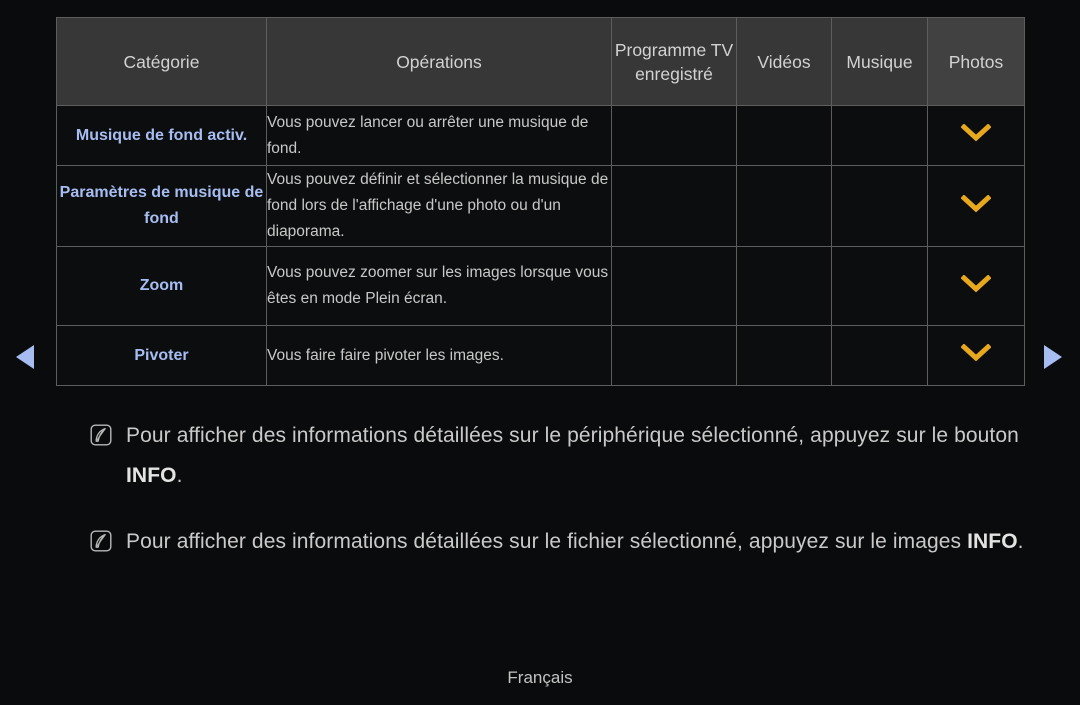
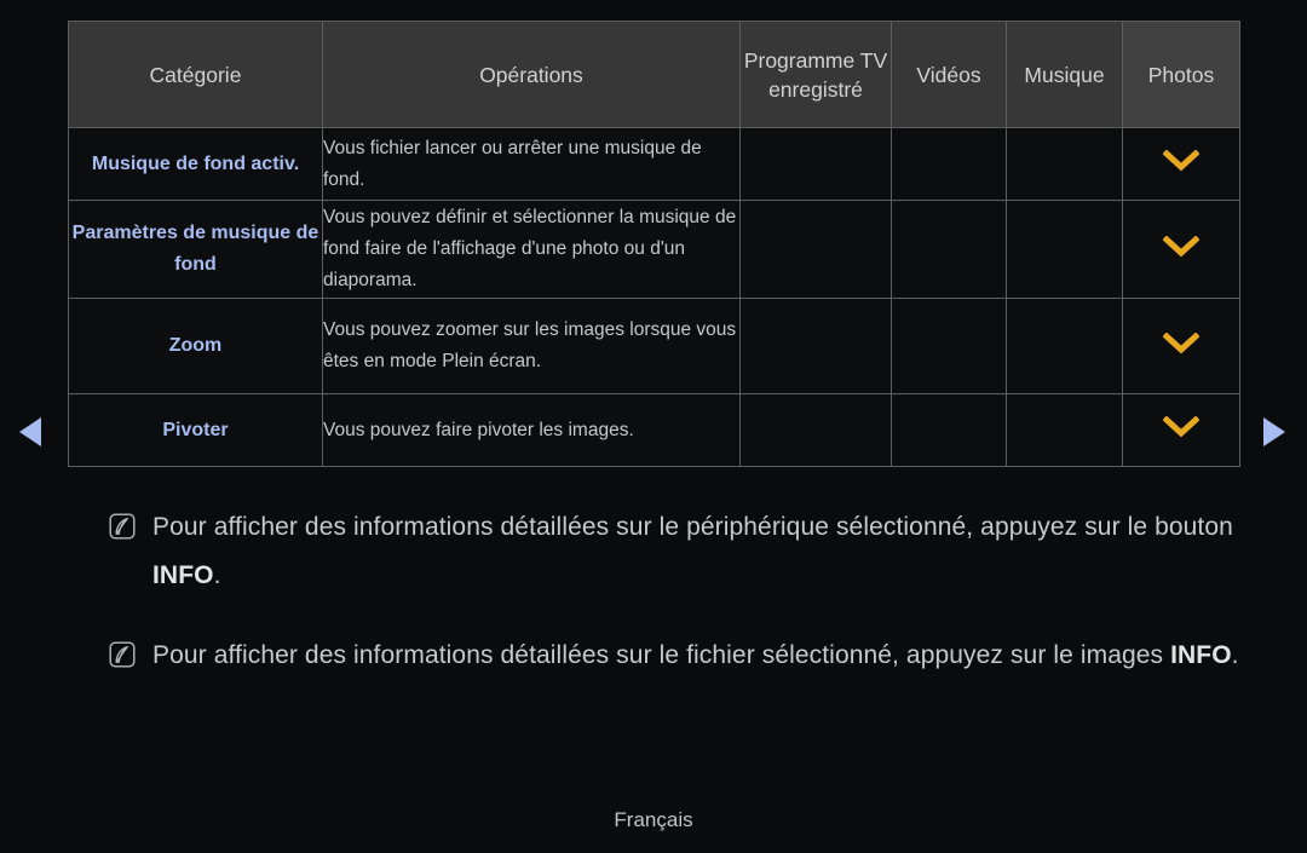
  Catégorie	Opérations	Programme TV enregistré	Vidéos	Musique	Photos
- Musique de fond activ.	Vous pouvez lancer ou arrêter une musique de fond.
+ Musique de fond activ.	Vous fichier lancer ou arrêter une musique de fond.
- Paramètres de musique de fond	Vous pouvez définir et sélectionner la musique de fond lors de l'affichage d'une photo ou d'un diaporama.
+ Paramètres de musique de fond	Vous pouvez définir et sélectionner la musique de fond faire de l'affichage d'une photo ou d'un diaporama.
  Zoom	Vous pouvez zoomer sur les images lorsque vous êtes en mode Plein écran.
- Pivoter	Vous faire faire pivoter les images.
+ Pivoter	Vous pouvez faire pivoter les images.
  Pour afficher des informations détaillées sur le périphérique sélectionné, appuyez sur le bouton INFO.
  Pour afficher des informations détaillées sur le fichier sélectionné, appuyez sur le images INFO.
  Français
